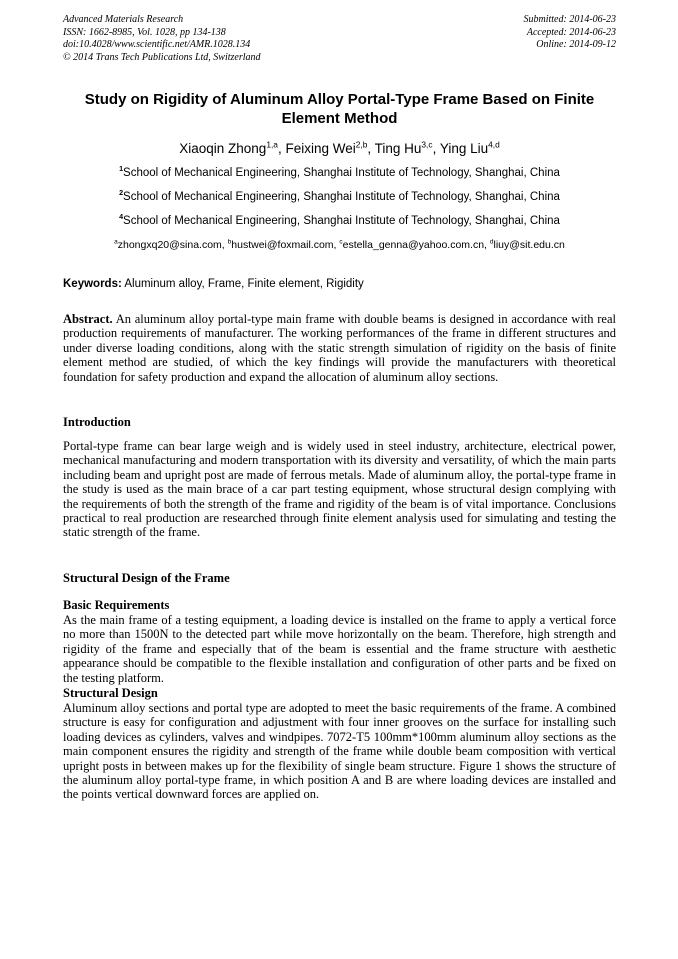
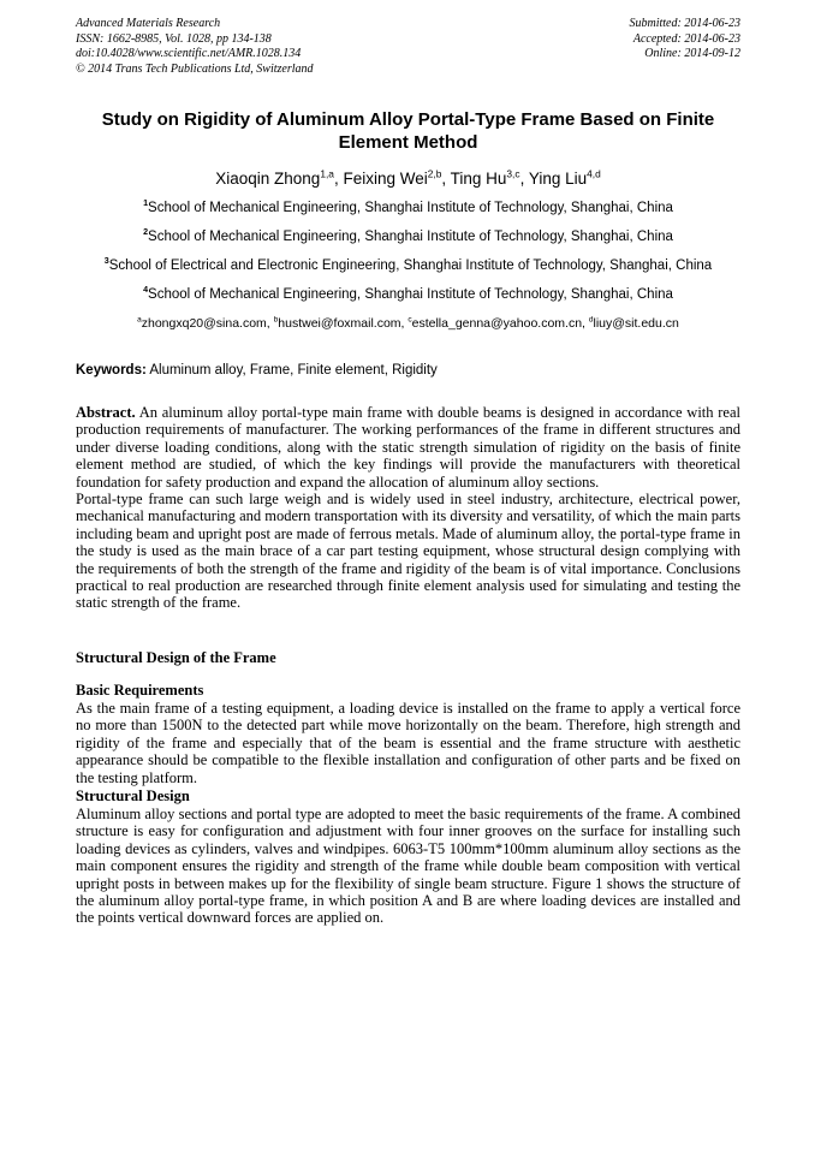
  Advanced Materials Research
  ISSN: 1662-8985, Vol. 1028, pp 134-138
  doi:10.4028/www.scientific.net/AMR.1028.134
  © 2014 Trans Tech Publications Ltd, Switzerland
  Submitted: 2014-06-23
  Accepted: 2014-06-23
  Online: 2014-09-12
  Study on Rigidity of Aluminum Alloy Portal-Type Frame Based on Finite Element Method
  Xiaoqin Zhong1,a, Feixing Wei2,b, Ting Hu3,c, Ying Liu4,d
  1School of Mechanical Engineering, Shanghai Institute of Technology, Shanghai, China
  2School of Mechanical Engineering, Shanghai Institute of Technology, Shanghai, China
+ 3School of Electrical and Electronic Engineering, Shanghai Institute of Technology, Shanghai, China
  4School of Mechanical Engineering, Shanghai Institute of Technology, Shanghai, China
  zhongxq20@sina.com, hustwei@foxmail.com, estella_genna@yahoo.com.cn, liuy@sit.edu.cn
  Keywords: Aluminum alloy, Frame, Finite element, Rigidity
  Abstract. An aluminum alloy portal-type main frame with double beams is designed in accordance with real production requirements of manufacturer. The working performances of the frame in different structures and under diverse loading conditions, along with the static strength simulation of rigidity on the basis of finite element method are studied, of which the key findings will provide the manufacturers with theoretical foundation for safety production and expand the allocation of aluminum alloy sections.
- Introduction
- Portal-type frame can bear large weigh and is widely used in steel industry, architecture, electrical power, mechanical manufacturing and modern transportation with its diversity and versatility, of which the main parts including beam and upright post are made of ferrous metals. Made of aluminum alloy, the portal-type frame in the study is used as the main brace of a car part testing equipment, whose structural design complying with the requirements of both the strength of the frame and rigidity of the beam is of vital importance. Conclusions practical to real production are researched through finite element analysis used for simulating and testing the static strength of the frame.
+ Portal-type frame can such large weigh and is widely used in steel industry, architecture, electrical power, mechanical manufacturing and modern transportation with its diversity and versatility, of which the main parts including beam and upright post are made of ferrous metals. Made of aluminum alloy, the portal-type frame in the study is used as the main brace of a car part testing equipment, whose structural design complying with the requirements of both the strength of the frame and rigidity of the beam is of vital importance. Conclusions practical to real production are researched through finite element analysis used for simulating and testing the static strength of the frame.
  Structural Design of the Frame
  Basic Requirements
  As the main frame of a testing equipment, a loading device is installed on the frame to apply a vertical force no more than 1500N to the detected part while move horizontally on the beam. Therefore, high strength and rigidity of the frame and especially that of the beam is essential and the frame structure with aesthetic appearance should be compatible to the flexible installation and configuration of other parts and be fixed on the testing platform.
  Structural Design
- Aluminum alloy sections and portal type are adopted to meet the basic requirements of the frame. A combined structure is easy for configuration and adjustment with four inner grooves on the surface for installing such loading devices as cylinders, valves and windpipes. 7072-T5 100mm*100mm aluminum alloy sections as the main component ensures the rigidity and strength of the frame while double beam composition with vertical upright posts in between makes up for the flexibility of single beam structure. Figure 1 shows the structure of the aluminum alloy portal-type frame, in which position A and B are where loading devices are installed and the points vertical downward forces are applied on.
+ Aluminum alloy sections and portal type are adopted to meet the basic requirements of the frame. A combined structure is easy for configuration and adjustment with four inner grooves on the surface for installing such loading devices as cylinders, valves and windpipes. 6063-T5 100mm*100mm aluminum alloy sections as the main component ensures the rigidity and strength of the frame while double beam composition with vertical upright posts in between makes up for the flexibility of single beam structure. Figure 1 shows the structure of the aluminum alloy portal-type frame, in which position A and B are where loading devices are installed and the points vertical downward forces are applied on.
